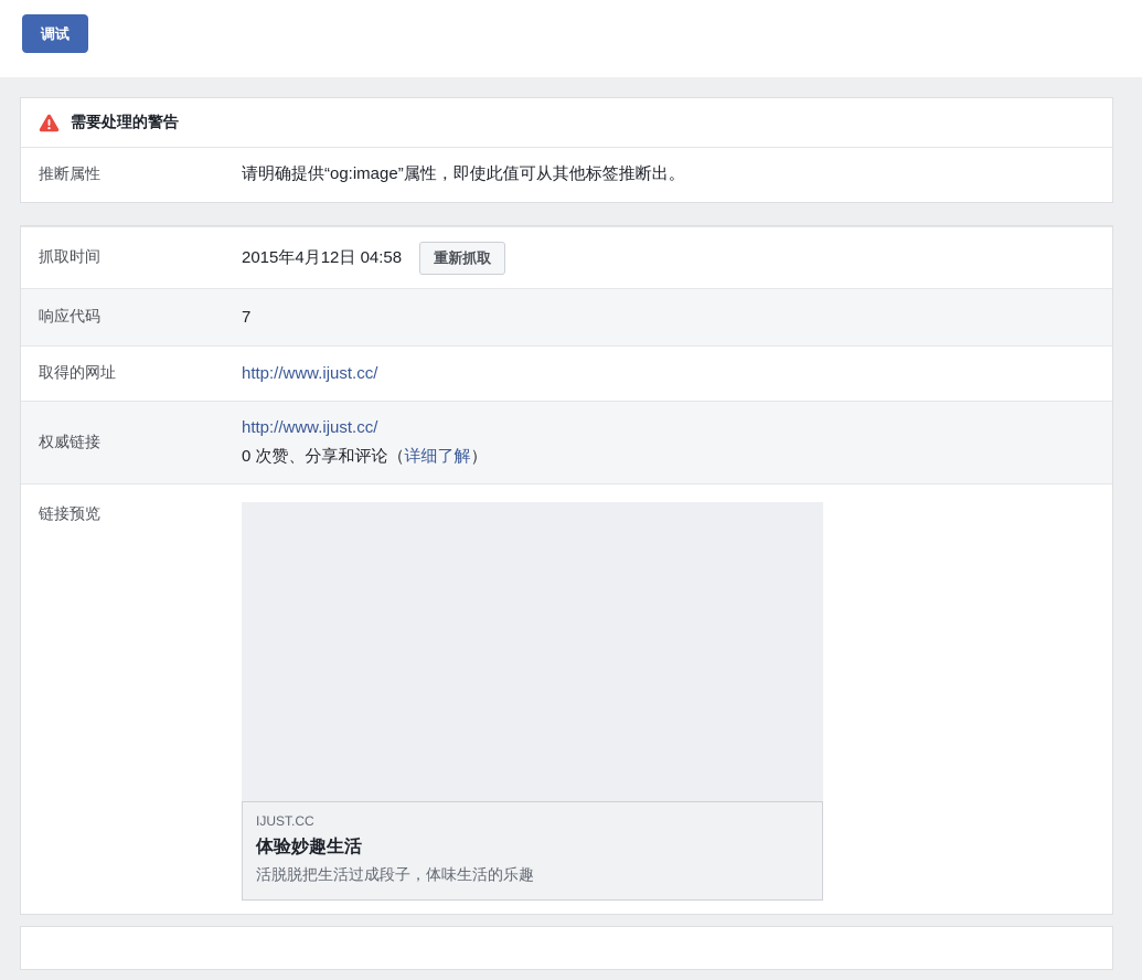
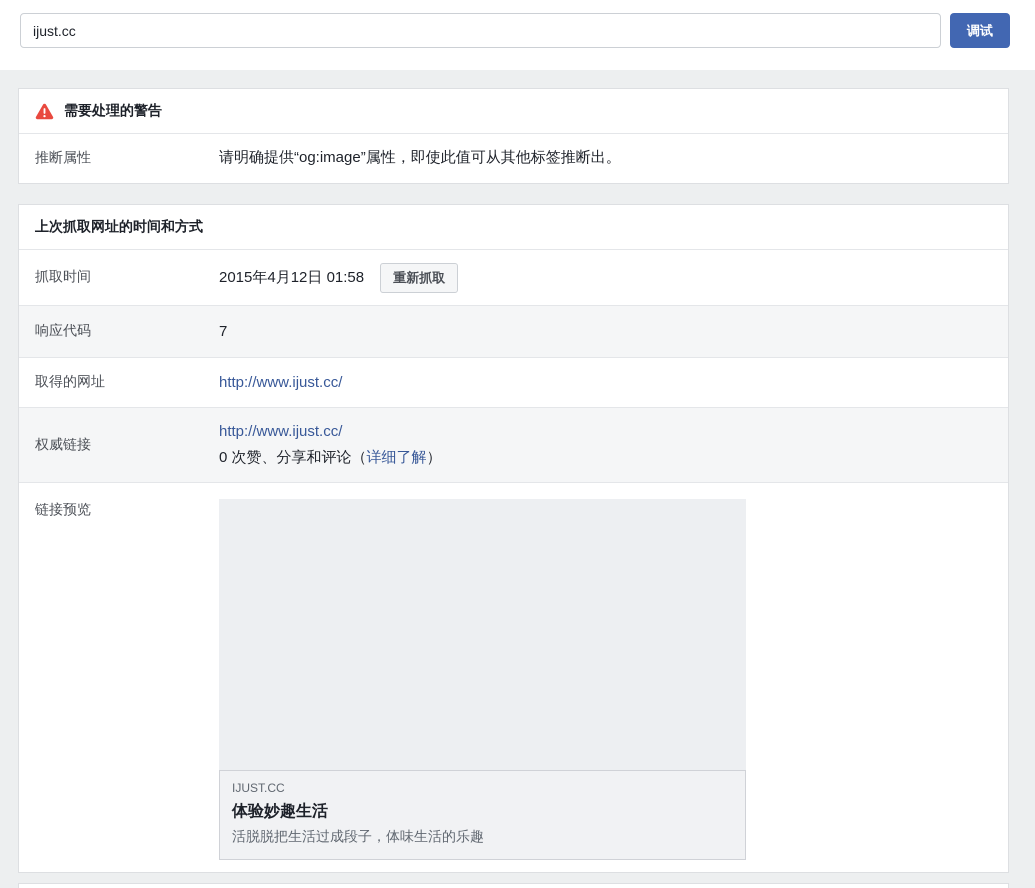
+ ijust.cc
  调试
  需要处理的警告
  推断属性
  请明确提供“og:image”属性，即使此值可从其他标签推断出。
+ 上次抓取网址的时间和方式
  抓取时间
- 2015年4月12日 04:58 重新抓取
+ 2015年4月12日 01:58 重新抓取
  响应代码
  7
  取得的网址
  http://www.ijust.cc/
  权威链接
  http://www.ijust.cc/
  0 次赞、分享和评论（详细了解）
  链接预览
  IJUST.CC
  体验妙趣生活
  活脱脱把生活过成段子，体味生活的乐趣
